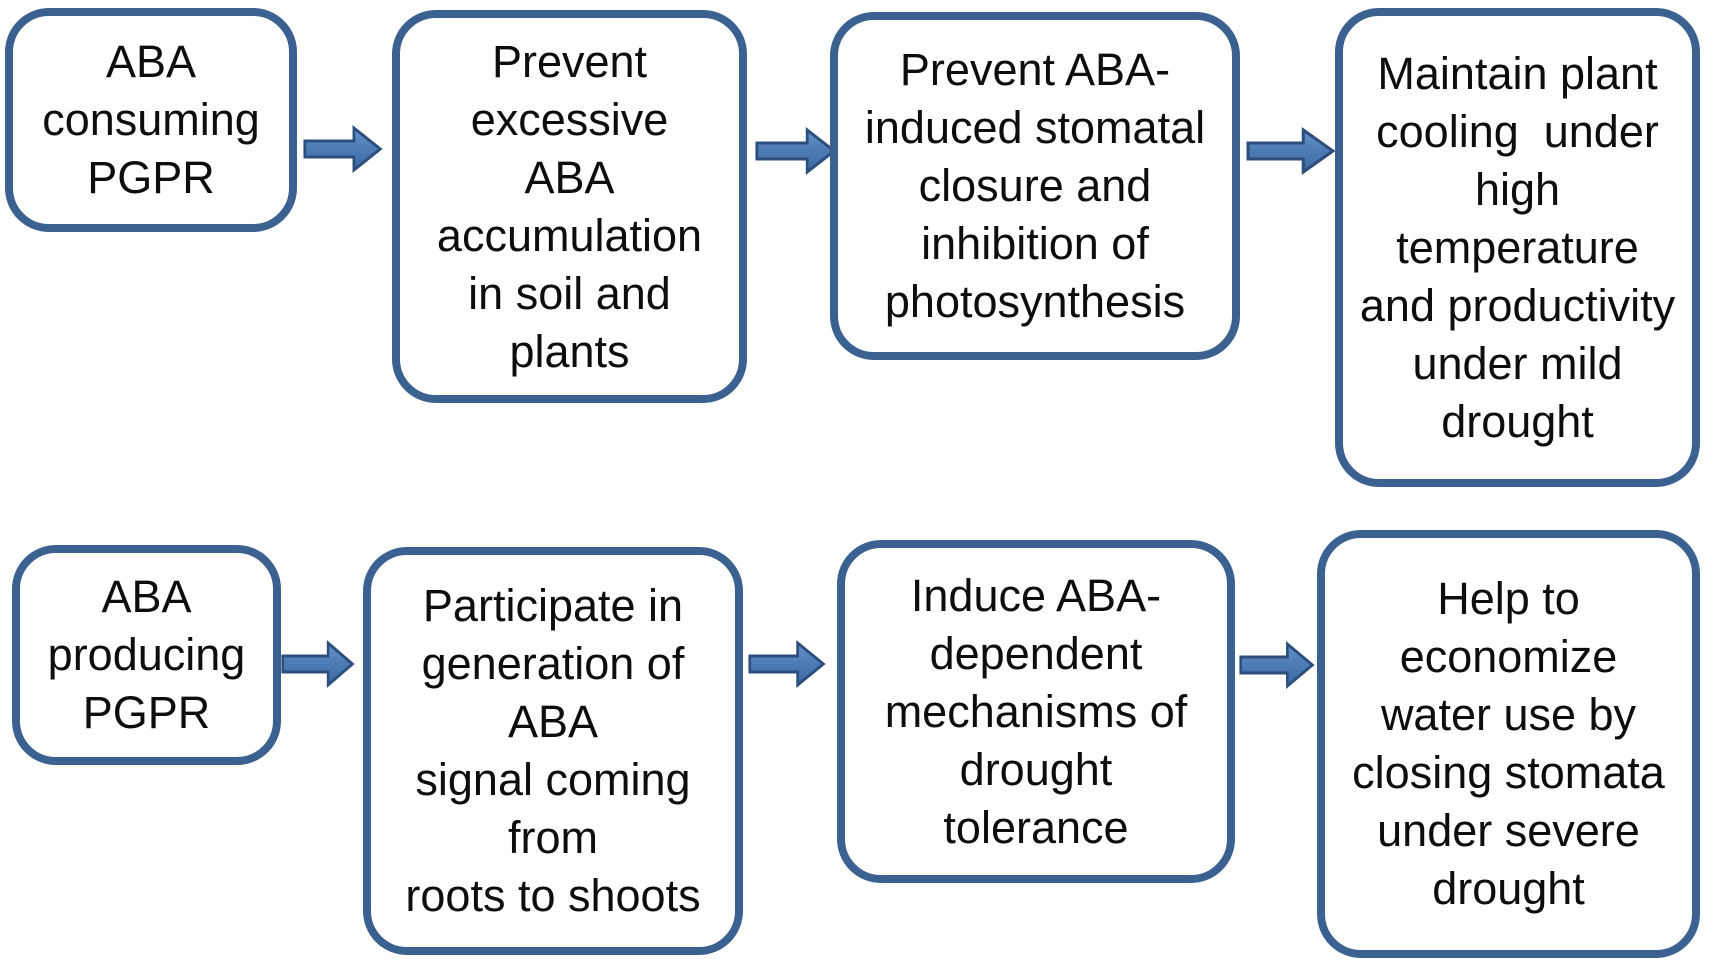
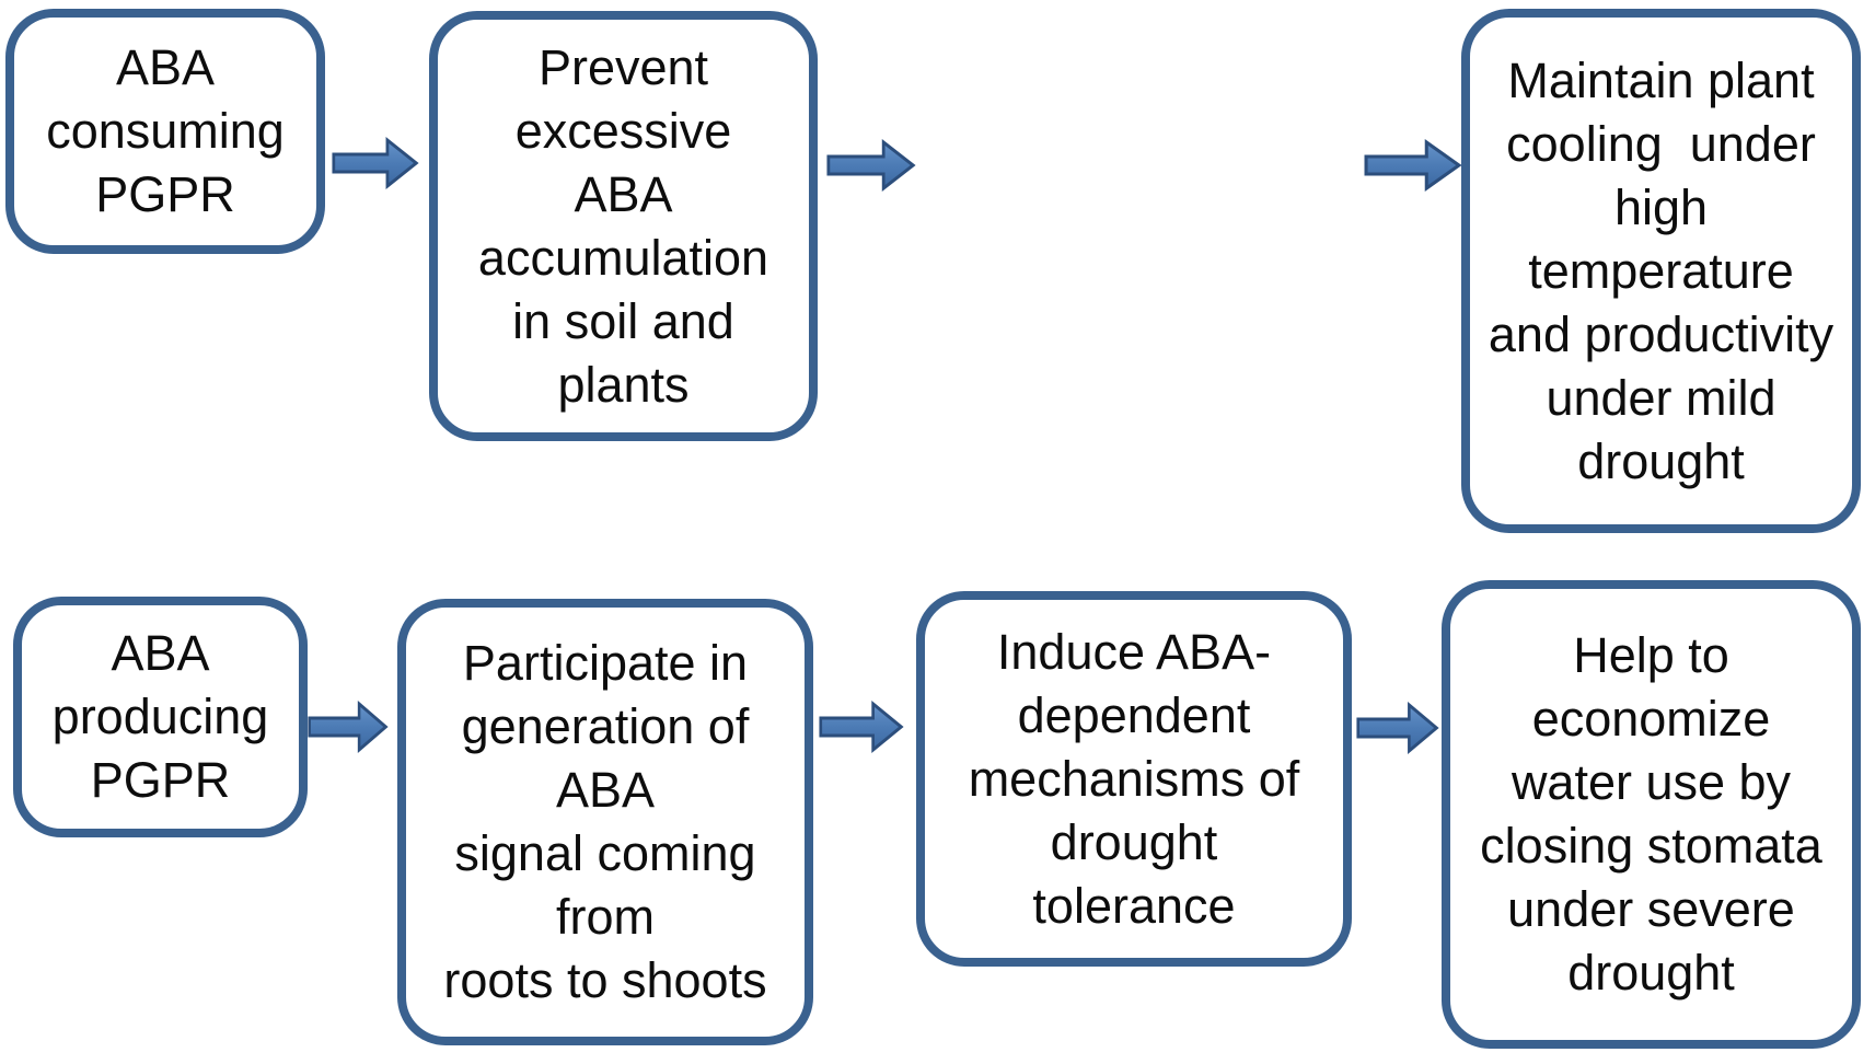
  ABA
  consuming
  PGPR
  Prevent
  excessive
  ABA
  accumulation
  in soil and
  plants
- Prevent ABA-
- induced stomatal
- closure and
- inhibition of
- photosynthesis
  Maintain plant
  cooling under
  high
  temperature
  and productivity
  under mild
  drought
  ABA
  producing
  PGPR
  Participate in
  generation of
  ABA
  signal coming
  from
  roots to shoots
  Induce ABA-
  dependent
  mechanisms of
  drought
  tolerance
  Help to
  economize
  water use by
  closing stomata
  under severe
  drought
